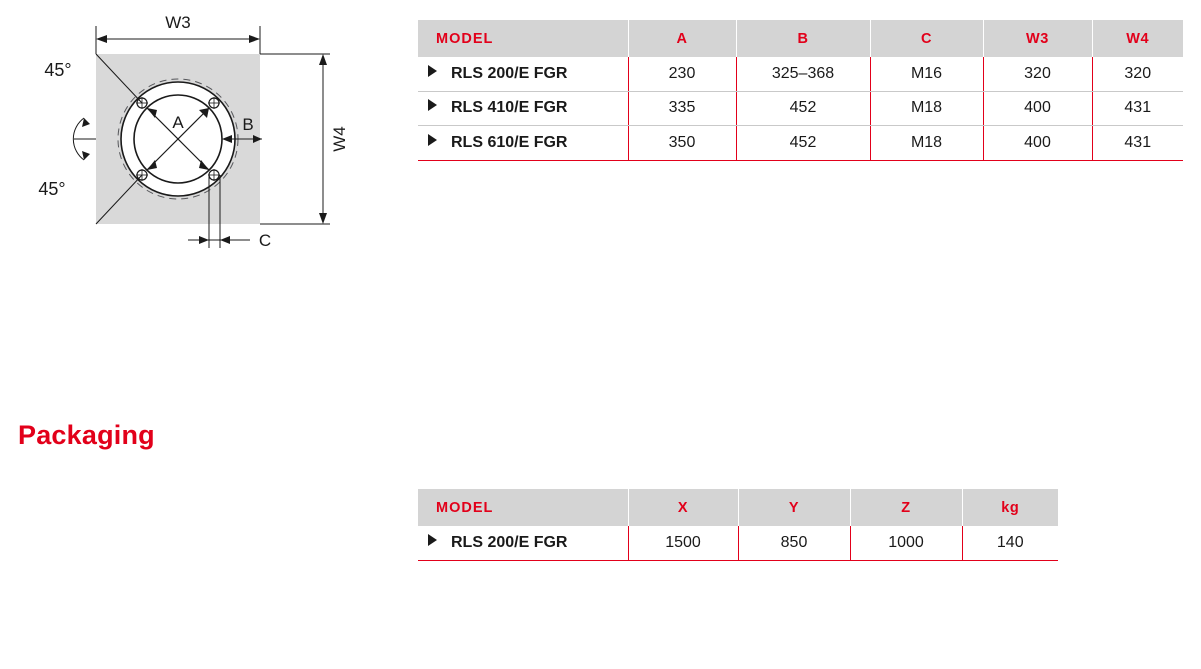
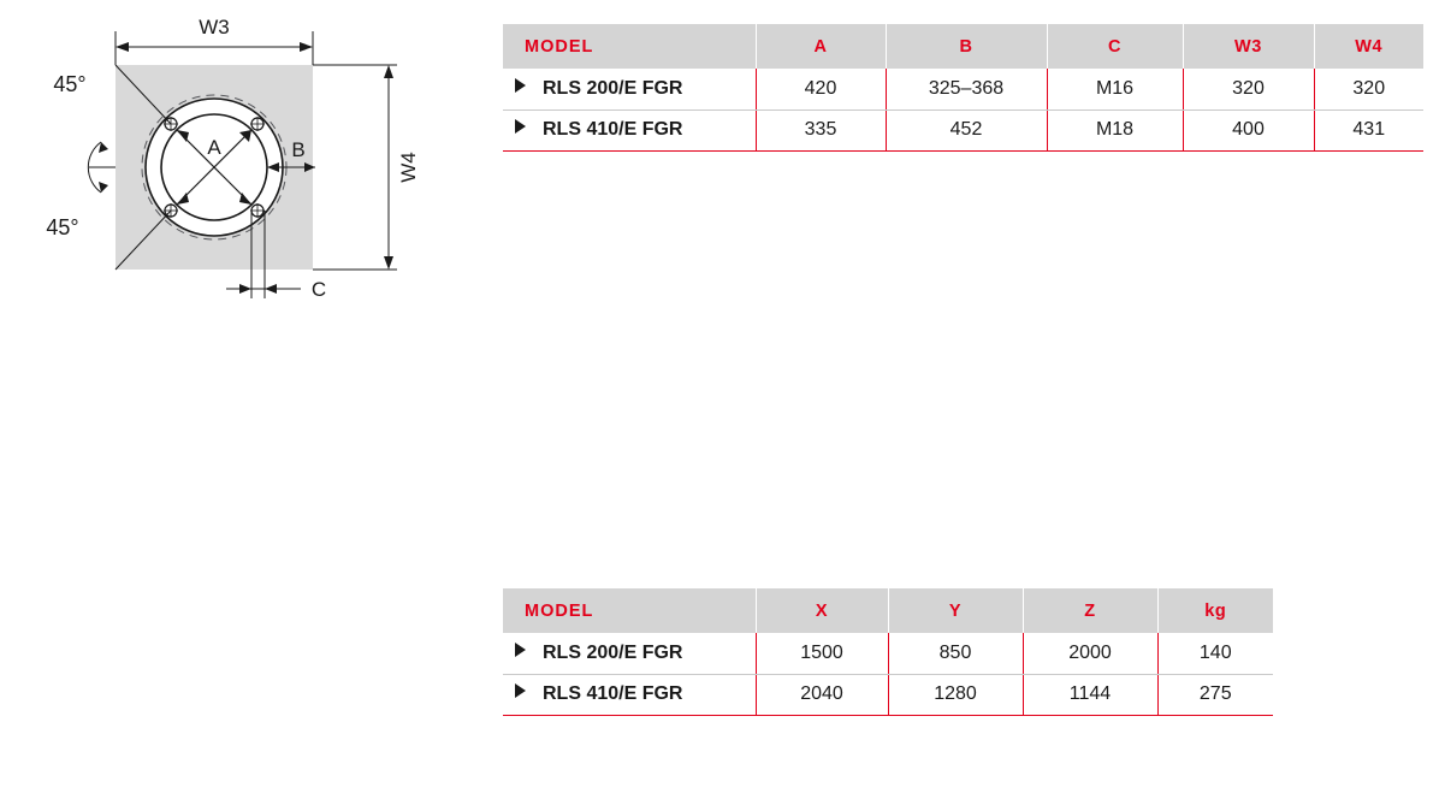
  W3
  B
  A
  C
  45°
  45°
- Packaging
  MODEL	A	B	C	W3	W4
- RLS 200/E FGR	230	325–368	M16	320	320
+ RLS 200/E FGR	420	325–368	M16	320	320
  RLS 410/E FGR	335	452	M18	400	431
- RLS 610/E FGR	350	452	M18	400	431
  MODEL	X	Y	Z	kg
- RLS 200/E FGR	1500	850	1000	140
+ RLS 200/E FGR	1500	850	2000	140
+ RLS 410/E FGR	2040	1280	1144	275
